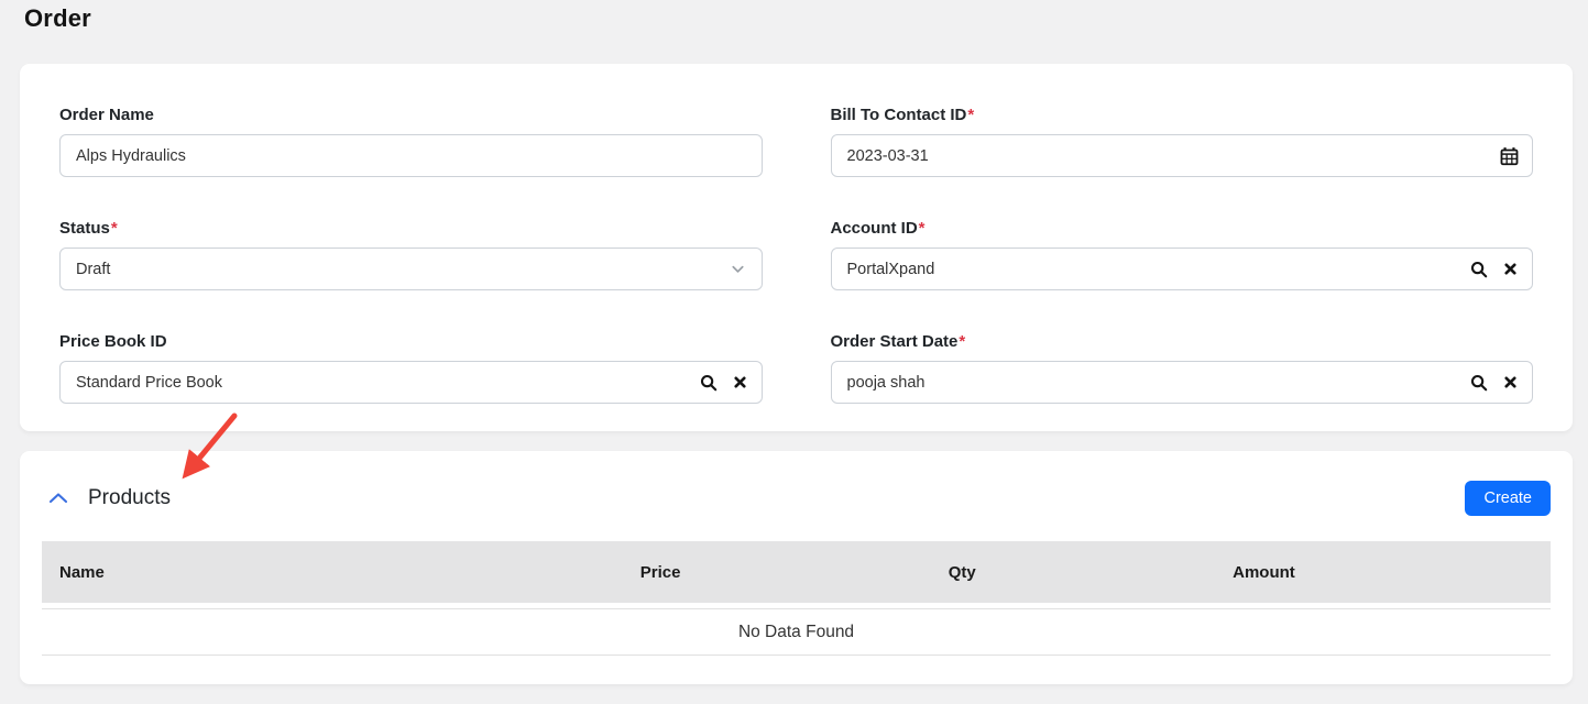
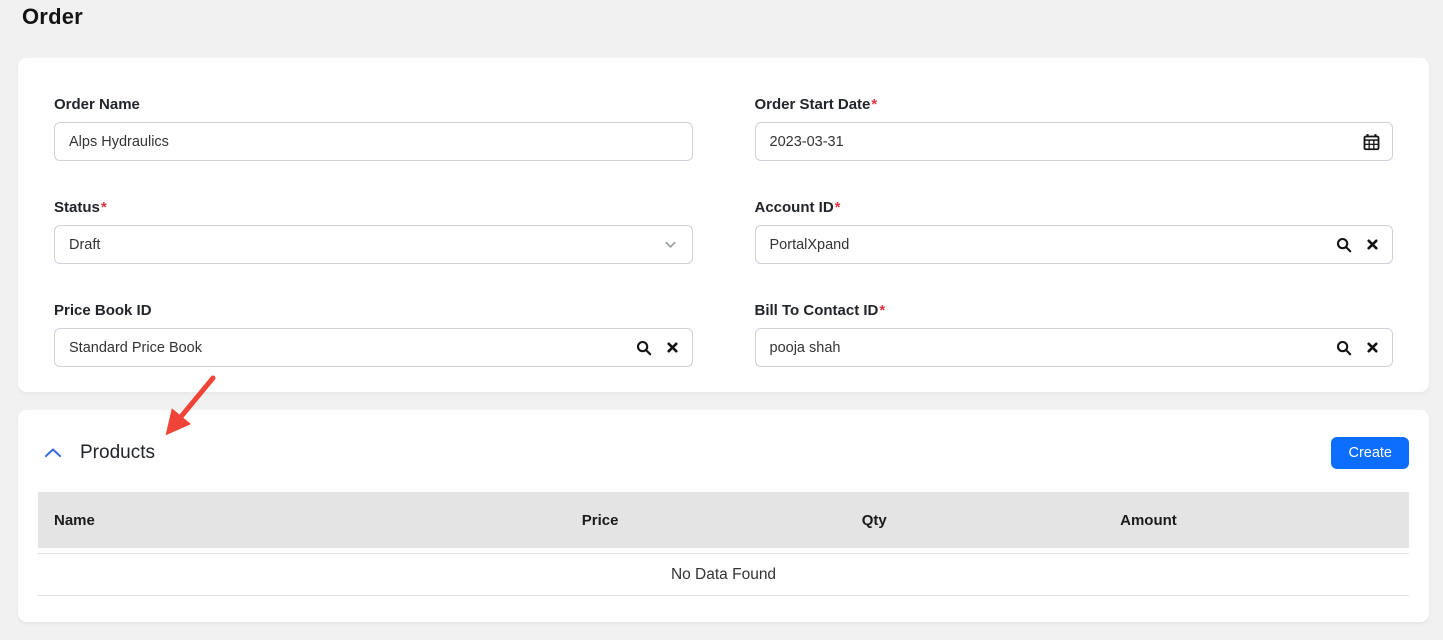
  Order
  Order Name
  Alps Hydraulics
- Bill To Contact ID*
+ Order Start Date*
  2023-03-31
  Status*
  Draft
  Account ID*
  PortalXpand
  Price Book ID
  Standard Price Book
- Order Start Date*
+ Bill To Contact ID*
  pooja shah
  Products
  Create
  Name
  Price
  Qty
  Amount
  No Data Found
